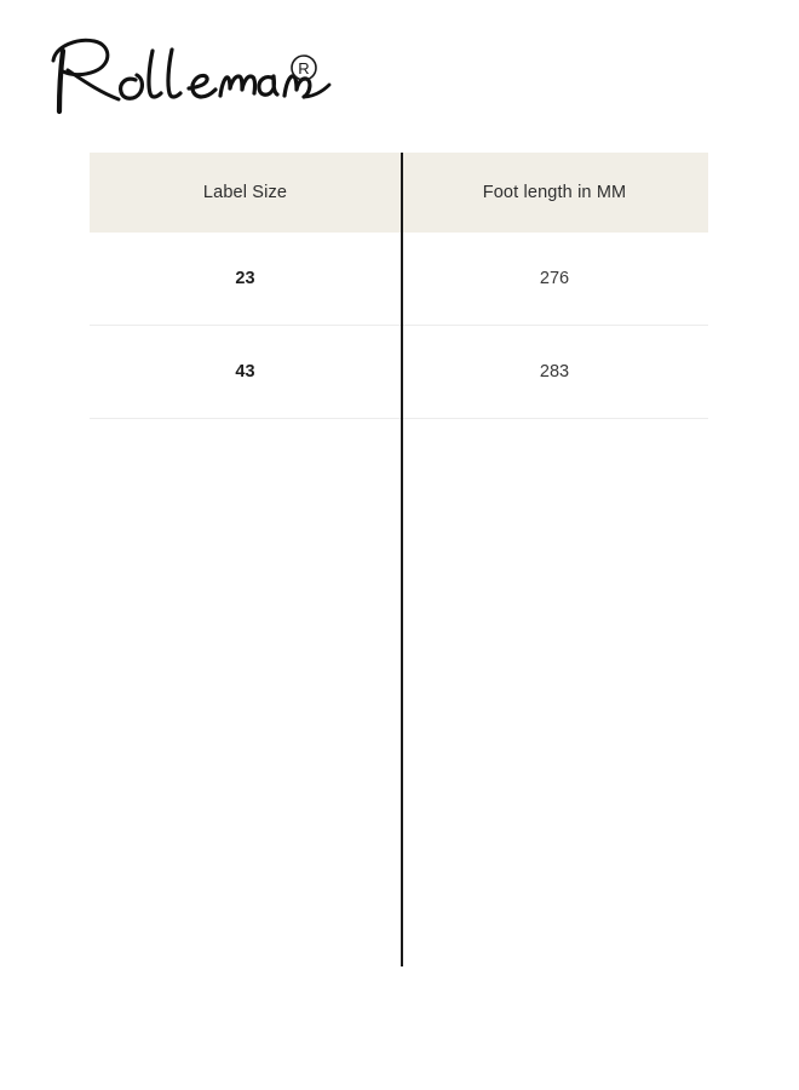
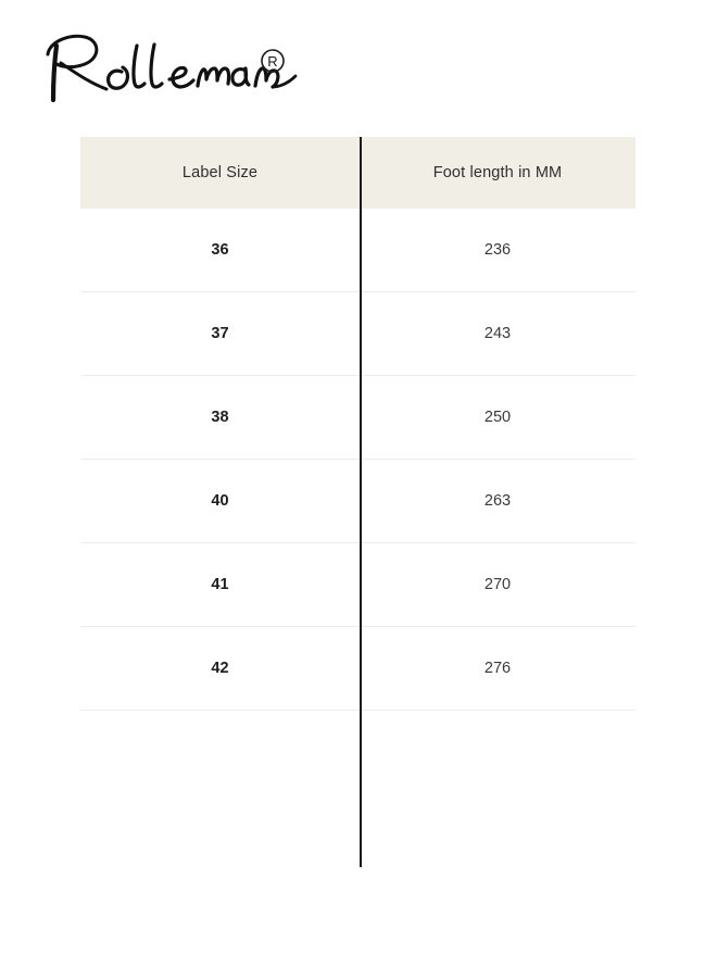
  R
  Label Size	Foot length in MM
+ 36	236
+ 37	243
+ 38	250
+ 40	263
+ 41	270
- 23	276
+ 42	276
- 43	283
